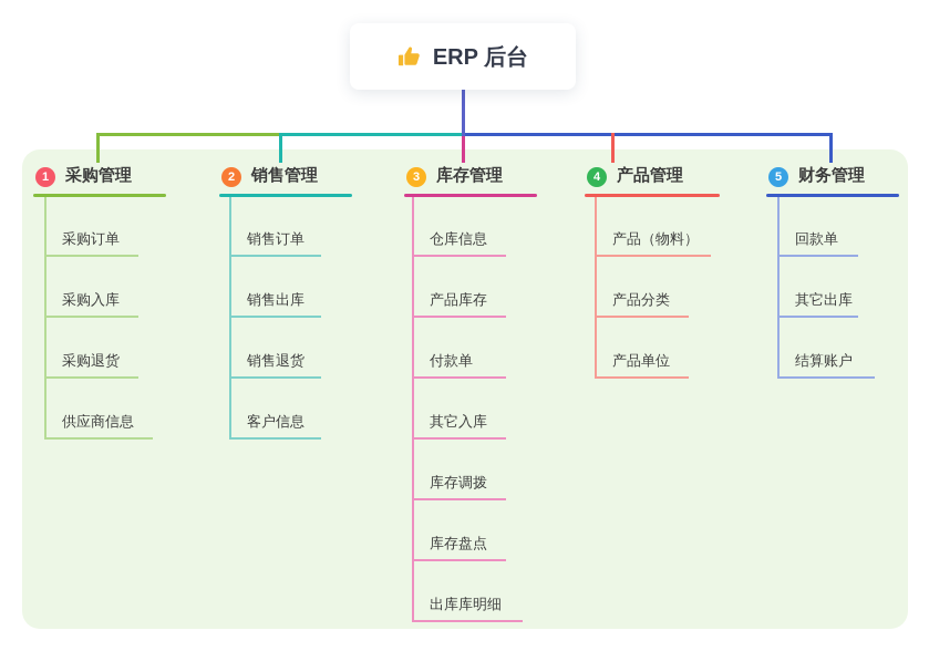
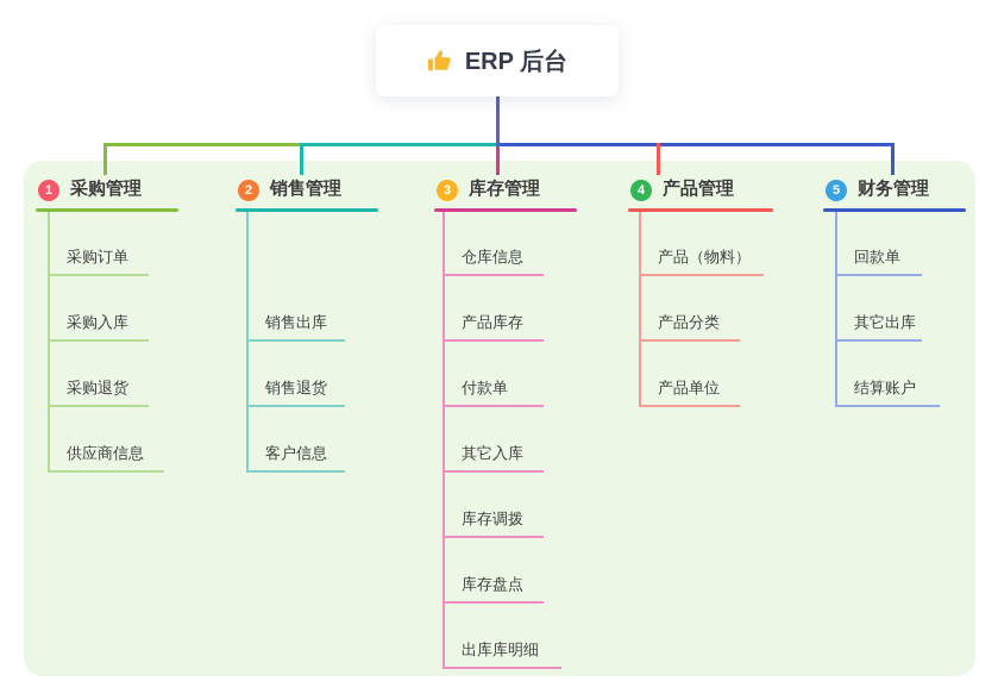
  ERP 后台
  1
  采购管理
  采购订单
  采购入库
  采购退货
  供应商信息
  2
  销售管理
- 销售订单
  销售出库
  销售退货
  客户信息
  3
  库存管理
  仓库信息
  产品库存
  付款单
  其它入库
  库存调拨
  库存盘点
  出库库明细
  4
  产品管理
  产品（物料）
  产品分类
  产品单位
  5
  财务管理
  回款单
  其它出库
  结算账户
